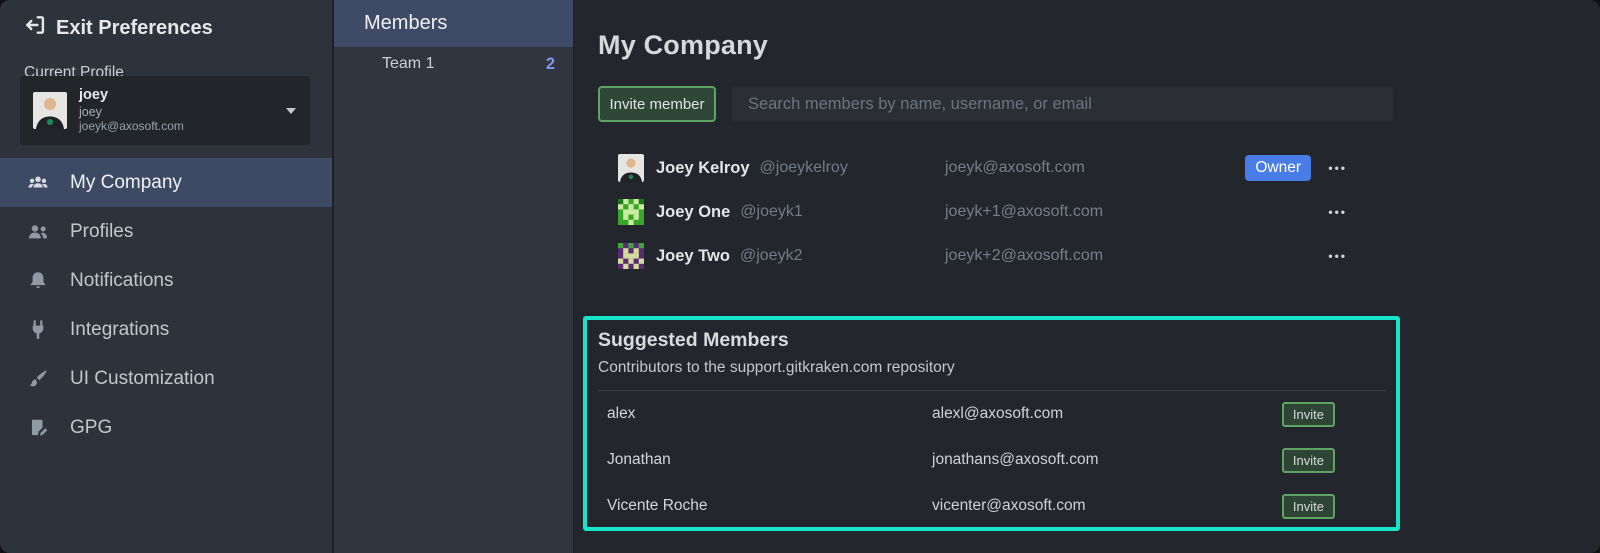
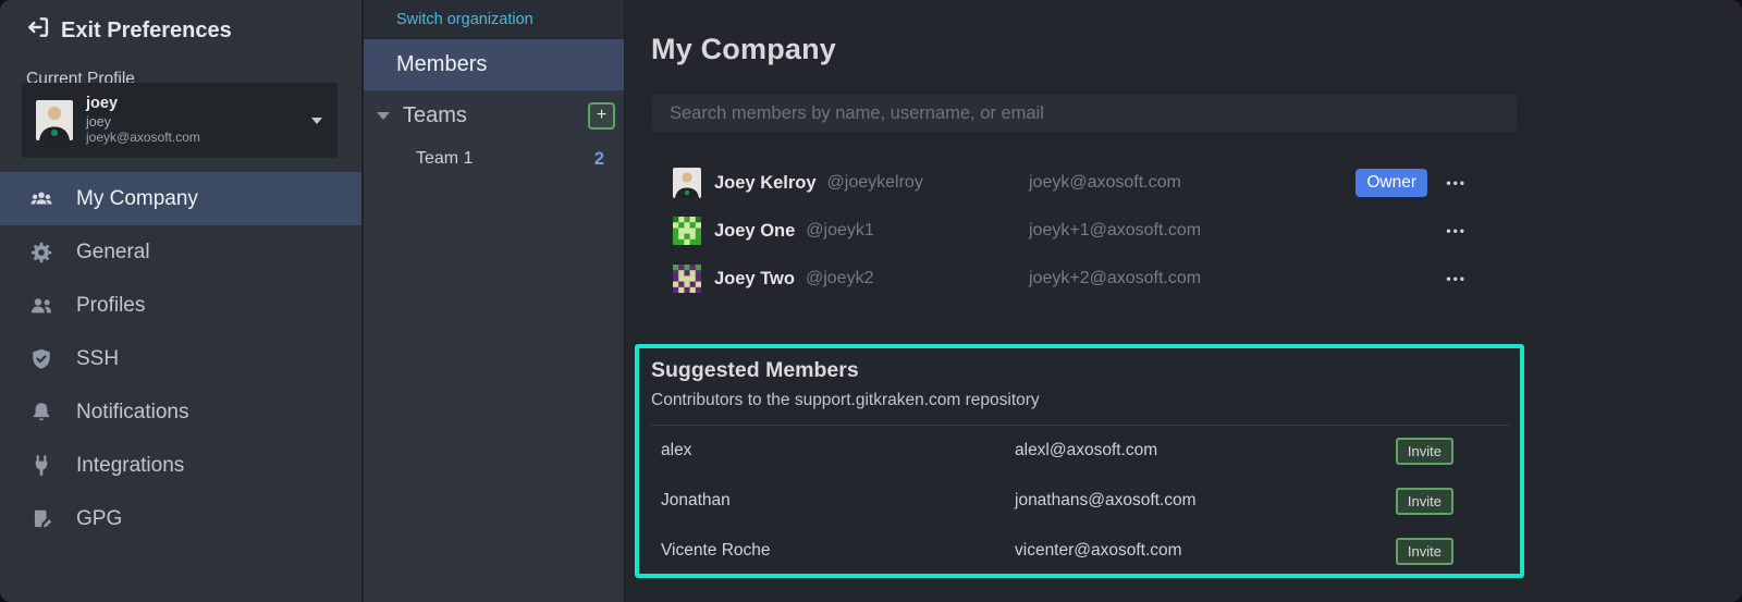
  Exit Preferences
  Current Profile
  joey
  joey
  joeyk@axosoft.com
  My Company
+ General
  Profiles
+ SSH
  Notifications
  Integrations
- UI Customization
  GPG
+ Switch organization
  Members
+ Teams
+ +
  Team 1
  2
  My Company
- Invite member
  Search members by name, username, or email
  Joey Kelroy
  @joeykelroy
  joeyk@axosoft.com
  Owner
  •••
  Joey One
  @joeyk1
  joeyk+1@axosoft.com
  •••
  Joey Two
  @joeyk2
  joeyk+2@axosoft.com
  •••
  Suggested Members
  Contributors to the support.gitkraken.com repository
  alex
  alexl@axosoft.com
  Invite
  Jonathan
  jonathans@axosoft.com
  Invite
  Vicente Roche
  vicenter@axosoft.com
  Invite
